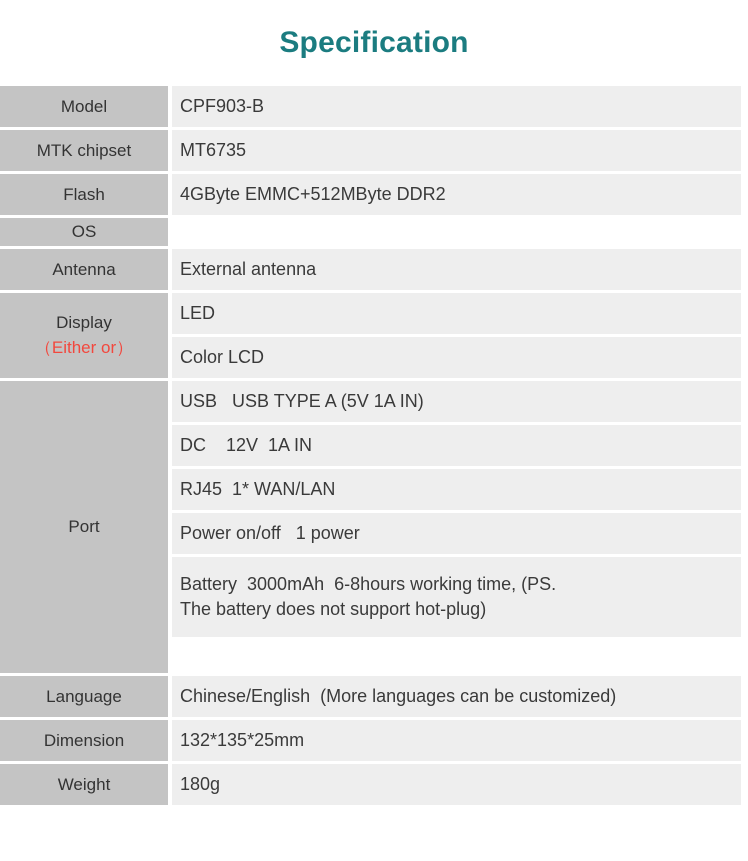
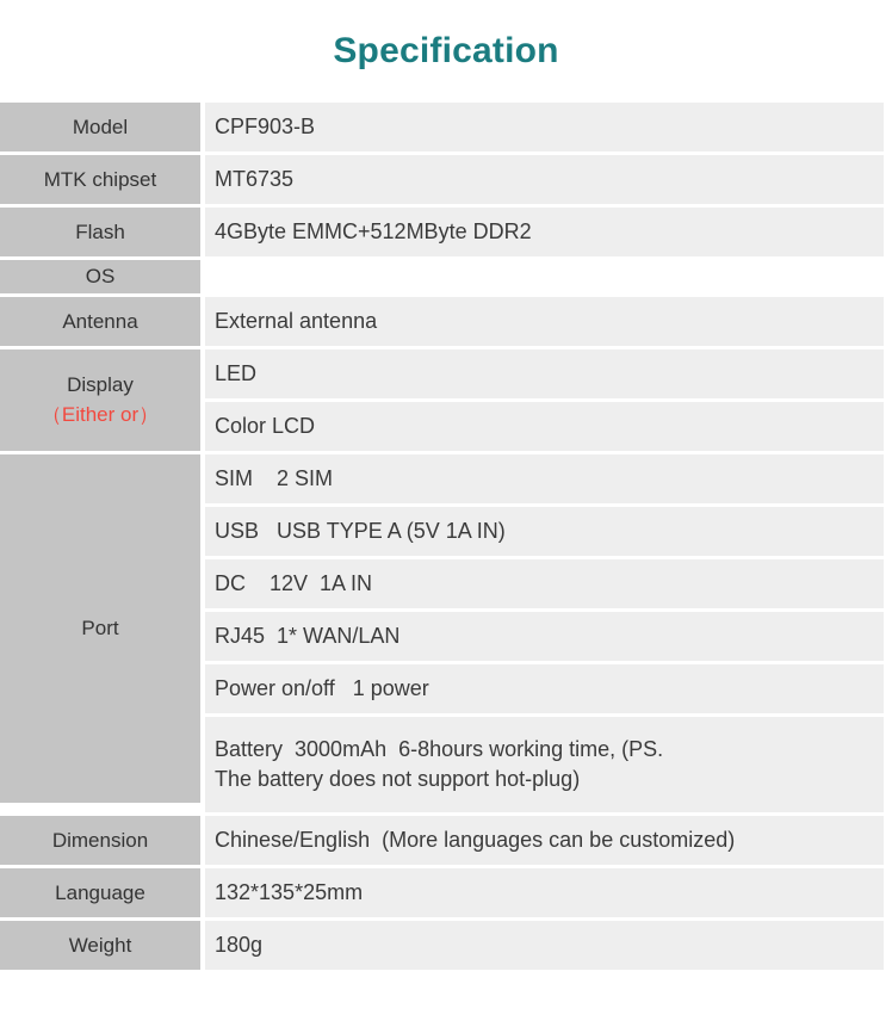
  Specification
  Model
  CPF903-B
  MTK chipset
  MT6735
  Flash
  4GByte EMMC+512MByte DDR2
  OS
  Antenna
  External antenna
  Display
  （Either or）
  LED
  Color LCD
  Port
+ SIM 2 SIM
  USB USB TYPE A (5V 1A IN)
  DC 12V 1A IN
  RJ45 1* WAN/LAN
  Power on/off 1 power
  Battery 3000mAh 6-8hours working time, (PS.
  The battery does not support hot-plug)
- Language
+ Dimension
  Chinese/English (More languages can be customized)
- Dimension
+ Language
  132*135*25mm
  Weight
  180g
